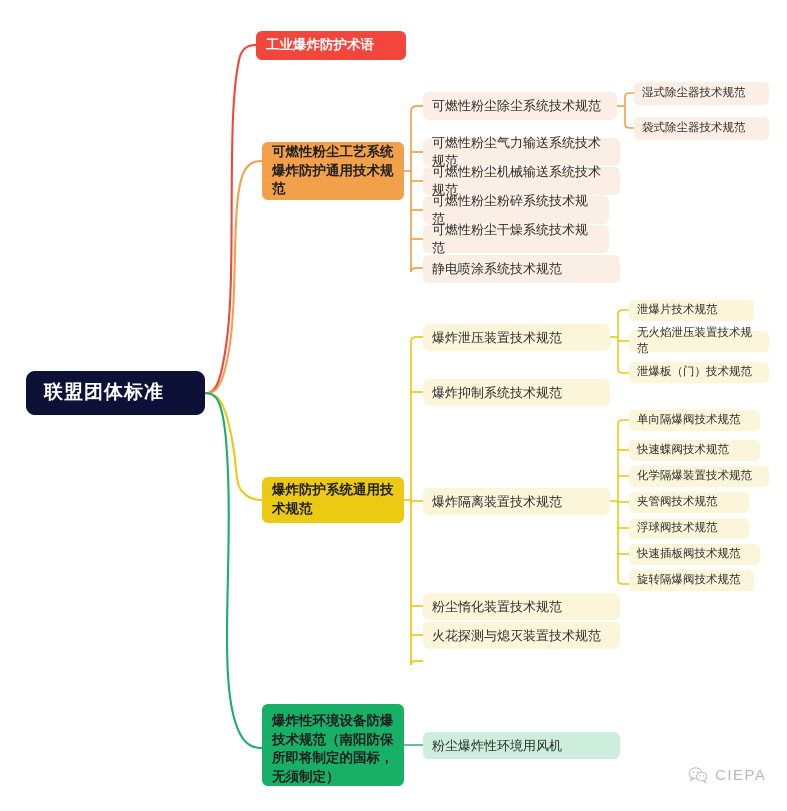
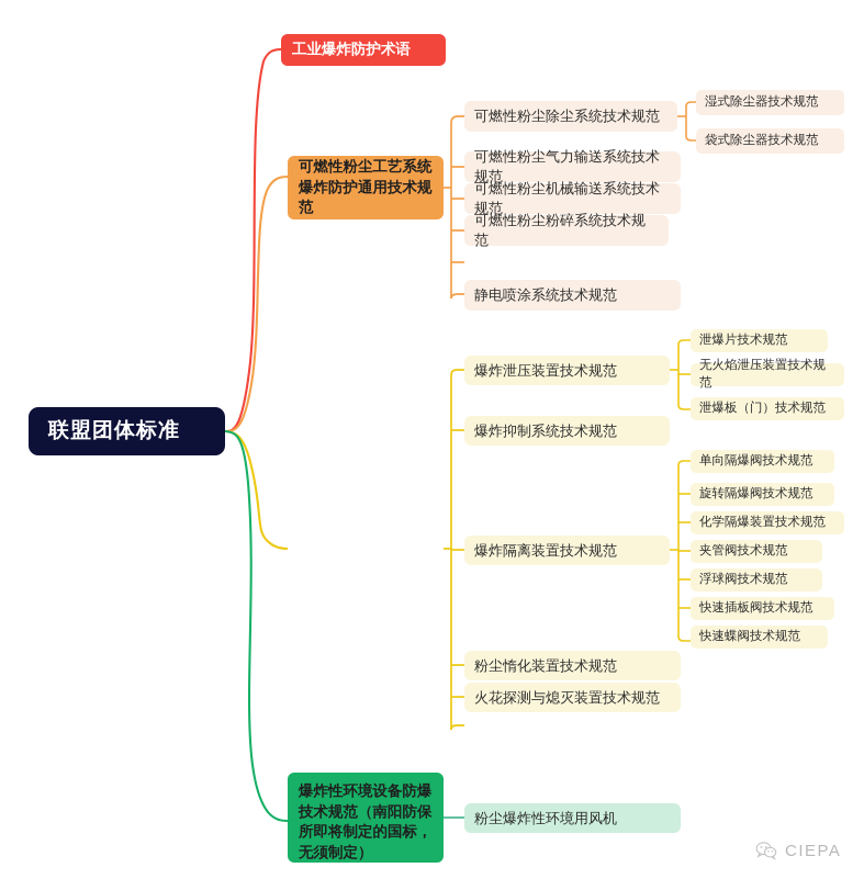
  联盟团体标准
  工业爆炸防护术语
  可燃性粉尘工艺系统爆炸防护通用技术规范
- 爆炸防护系统通用技术规范
  爆炸性环境设备防爆技术规范（南阳防保所即将制定的国标，无须制定）
  可燃性粉尘除尘系统技术规范
  可燃性粉尘气力输送系统技术规范
  可燃性粉尘机械输送系统技术规范
  可燃性粉尘粉碎系统技术规范
- 可燃性粉尘干燥系统技术规范
  静电喷涂系统技术规范
  湿式除尘器技术规范
  袋式除尘器技术规范
  爆炸泄压装置技术规范
  爆炸抑制系统技术规范
  爆炸隔离装置技术规范
  粉尘惰化装置技术规范
  火花探测与熄灭装置技术规范
  泄爆片技术规范
  无火焰泄压装置技术规范
  泄爆板（门）技术规范
  单向隔爆阀技术规范
- 快速蝶阀技术规范
+ 旋转隔爆阀技术规范
  化学隔爆装置技术规范
  夹管阀技术规范
  浮球阀技术规范
  快速插板阀技术规范
- 旋转隔爆阀技术规范
+ 快速蝶阀技术规范
  粉尘爆炸性环境用风机
  CIEPA
